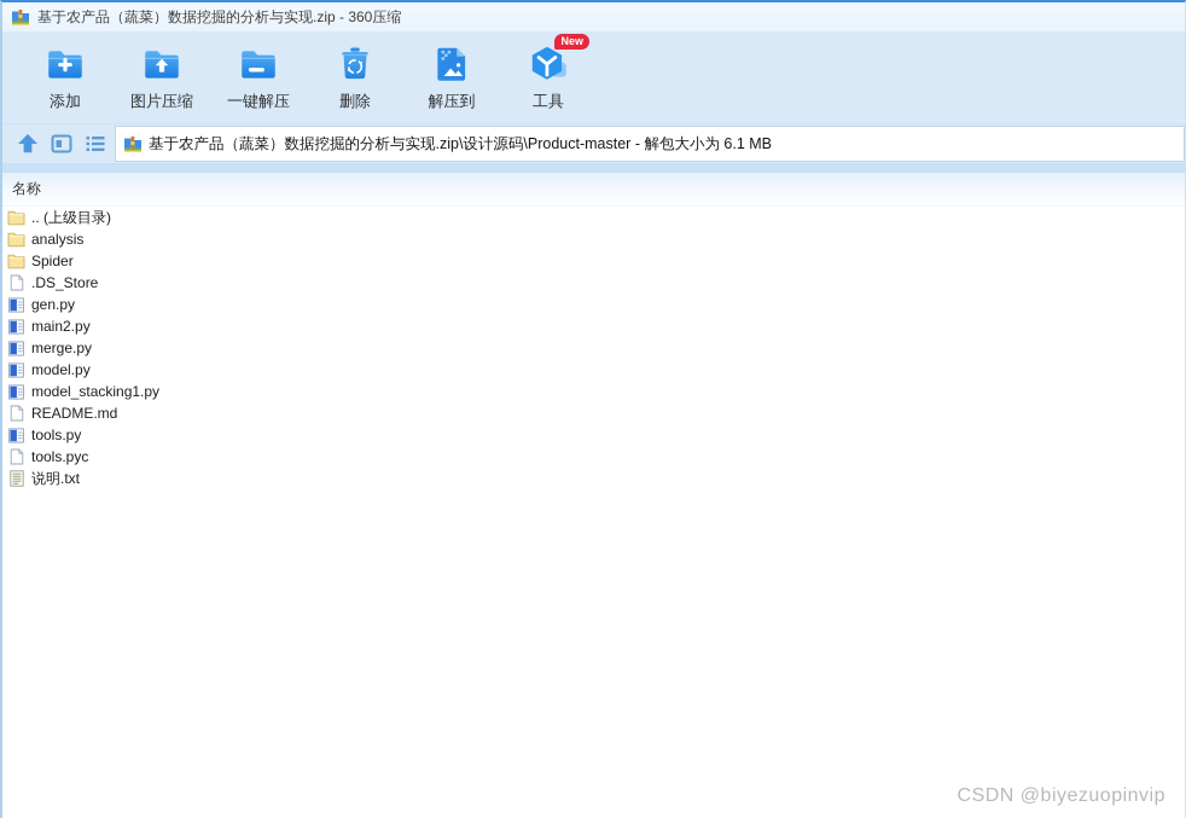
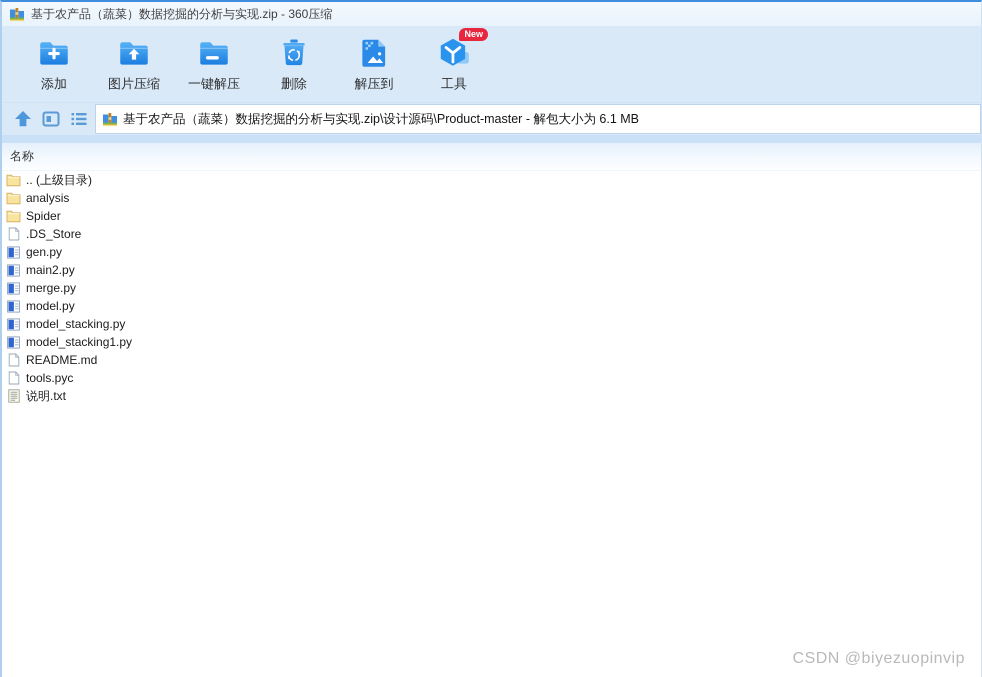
  基于农产品（蔬菜）数据挖掘的分析与实现.zip - 360压缩
  添加
  图片压缩
  一键解压
  删除
  解压到
  New
  工具
  基于农产品（蔬菜）数据挖掘的分析与实现.zip\设计源码\Product-master - 解包大小为 6.1 MB
  名称
  .. (上级目录)
  analysis
  Spider
  .DS_Store
  gen.py
  main2.py
  merge.py
  model.py
+ model_stacking.py
  model_stacking1.py
  README.md
- tools.py
  tools.pyc
  说明.txt
  CSDN @biyezuopinvip
